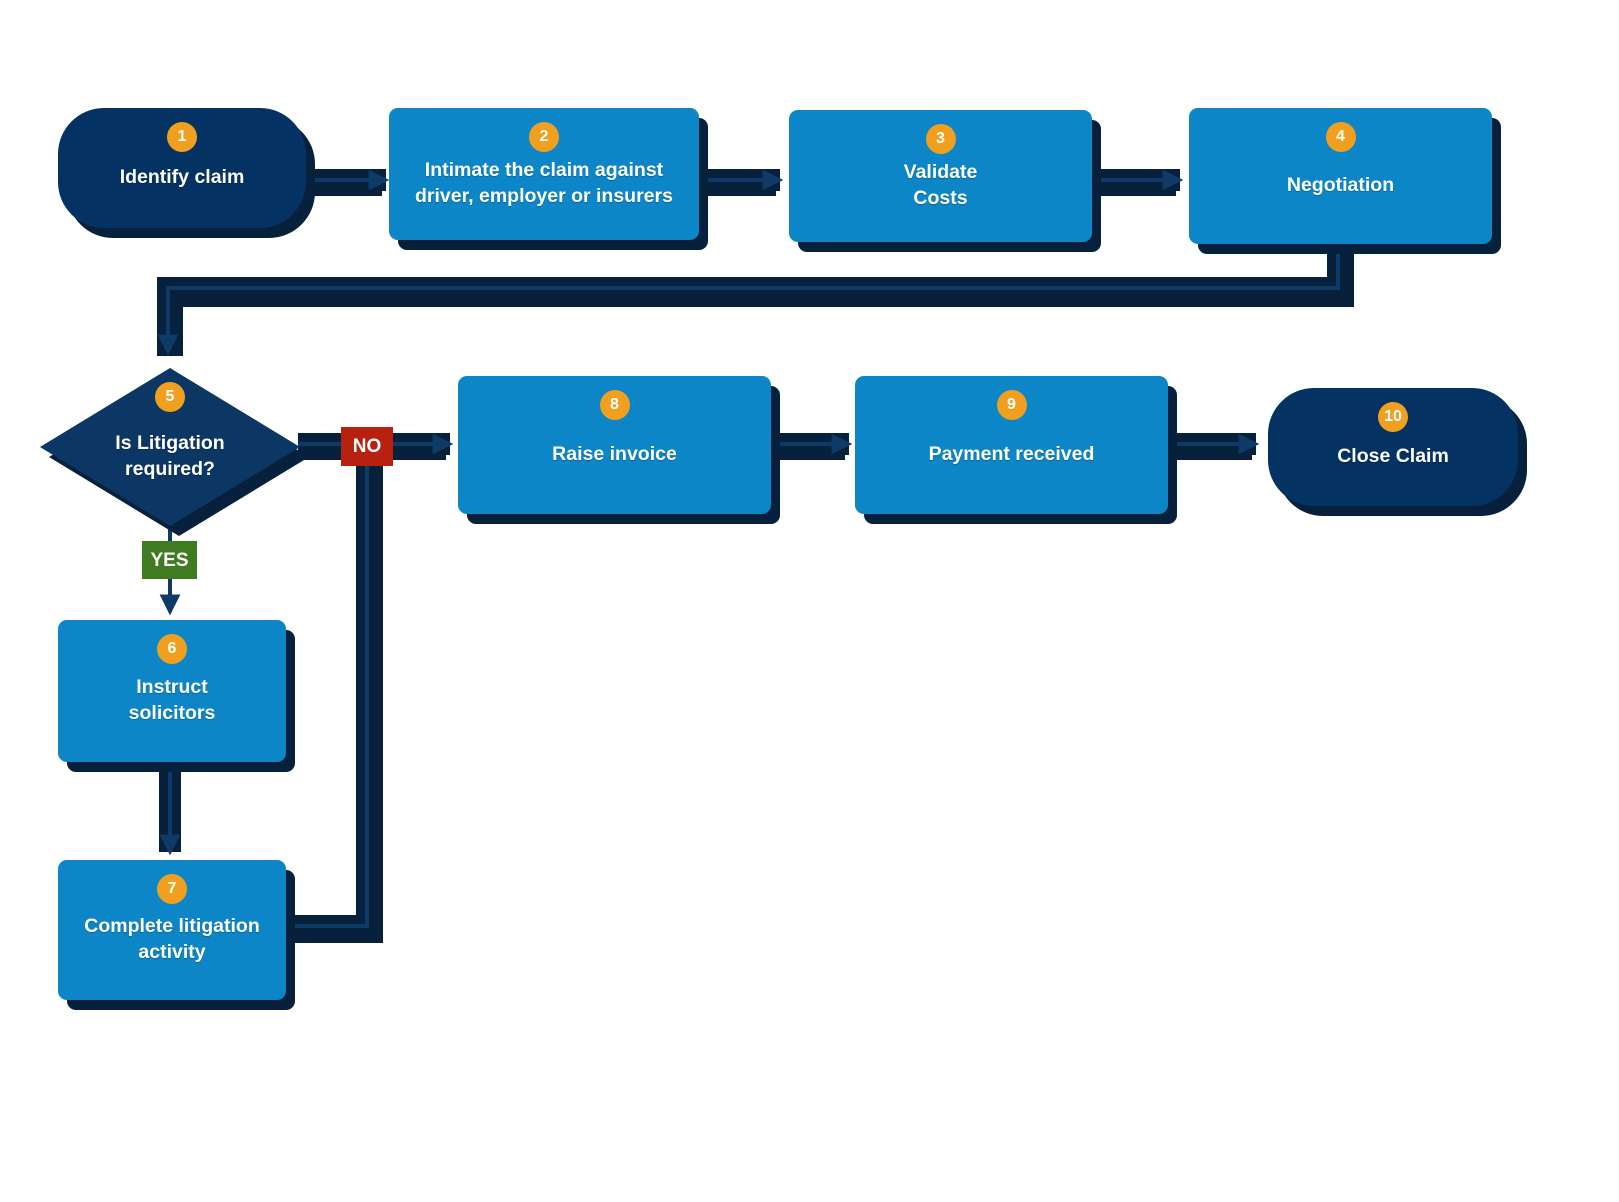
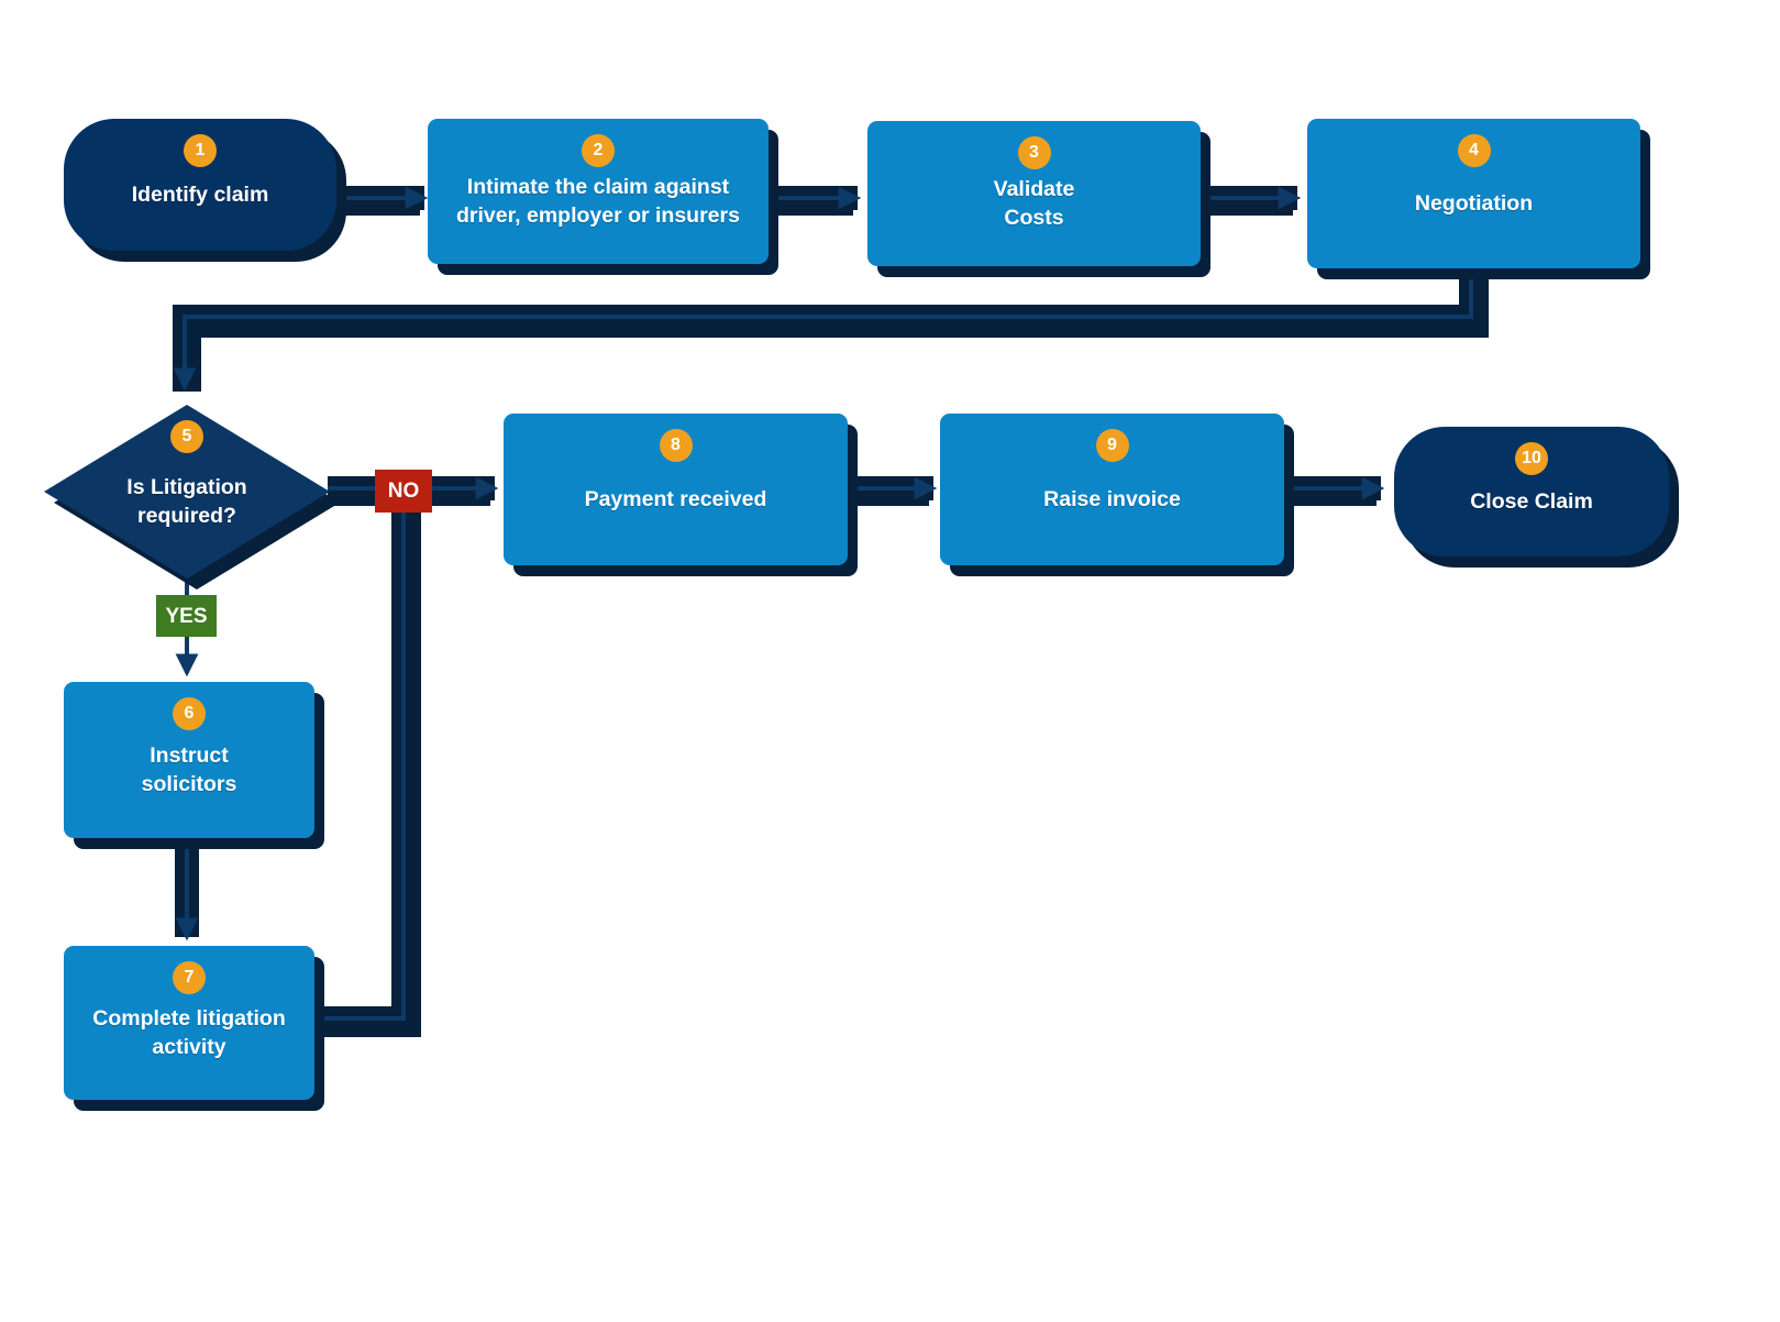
  1
  Identify claim
  2
  Intimate the claim against
  driver, employer or insurers
  3
  Validate
  Costs
  4
  Negotiation
  5
  Is Litigation
  required?
  6
  Instruct
  solicitors
  7
  Complete litigation
  activity
  8
- Raise invoice
+ Payment received
  9
- Payment received
+ Raise invoice
  10
  Close Claim
  NO
  YES
